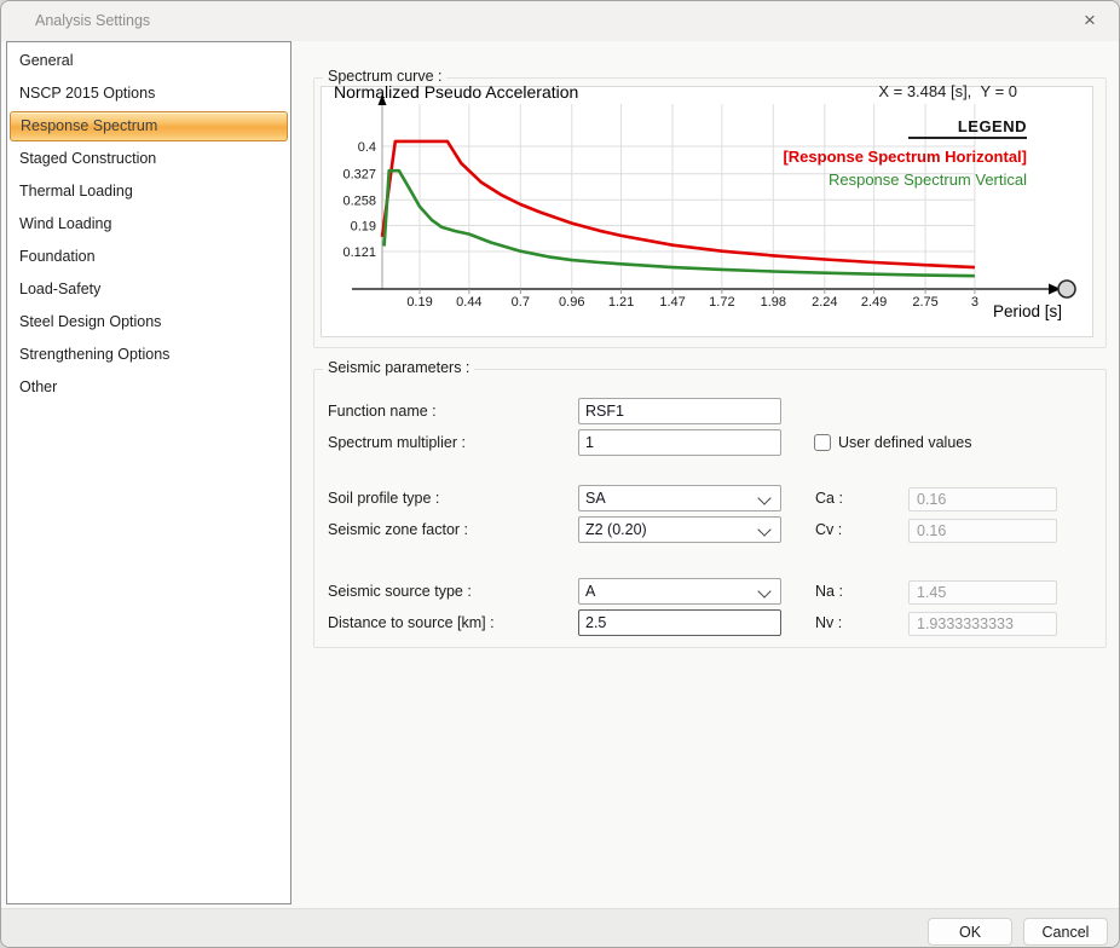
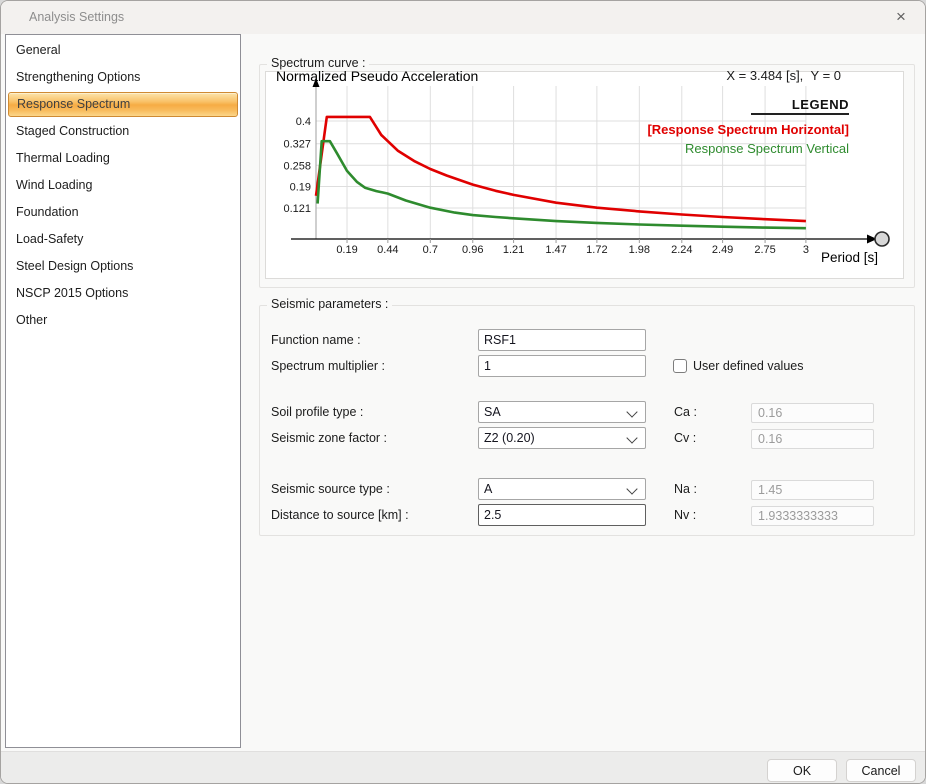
  Analysis Settings
  ×
  General
- NSCP 2015 Options
+ Strengthening Options
  Response Spectrum
  Staged Construction
  Thermal Loading
  Wind Loading
  Foundation
  Load-Safety
  Steel Design Options
- Strengthening Options
+ NSCP 2015 Options
  Other
  Spectrum curve :
  0.19
  0.44
  0.7
  0.96
  1.21
  1.47
  1.72
  1.98
  2.24
  2.49
  2.75
  3
  0.4
  0.327
  0.258
  0.19
  0.121
  Normalized Pseudo Acceleration
  X = 3.484 [s], Y = 0
  LEGEND
  [Response Spectrum Horizontal]
  Response Spectrum Vertical
  Period [s]
  Seismic parameters :
  Function name :
  RSF1
  Spectrum multiplier :
  1
  User defined values
  Soil profile type :
  SA
  Ca :
  0.16
  Seismic zone factor :
  Z2 (0.20)
  Cv :
  0.16
  Seismic source type :
  A
  Na :
  1.45
  Distance to source [km] :
  2.5
  Nv :
  1.9333333333
  OK
  Cancel
